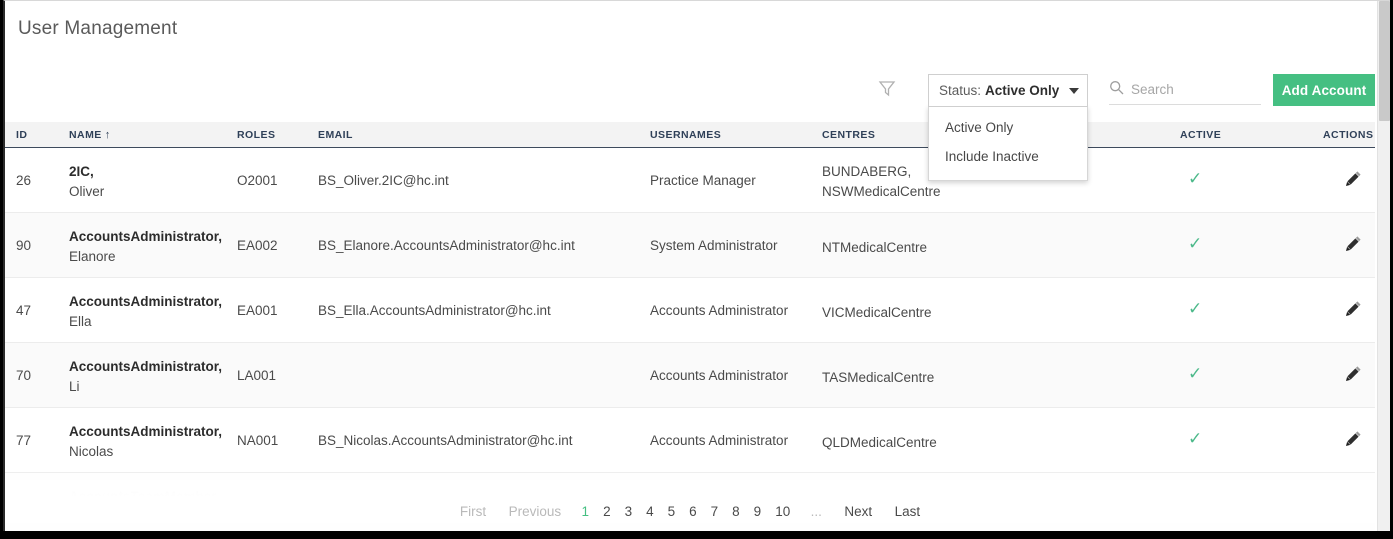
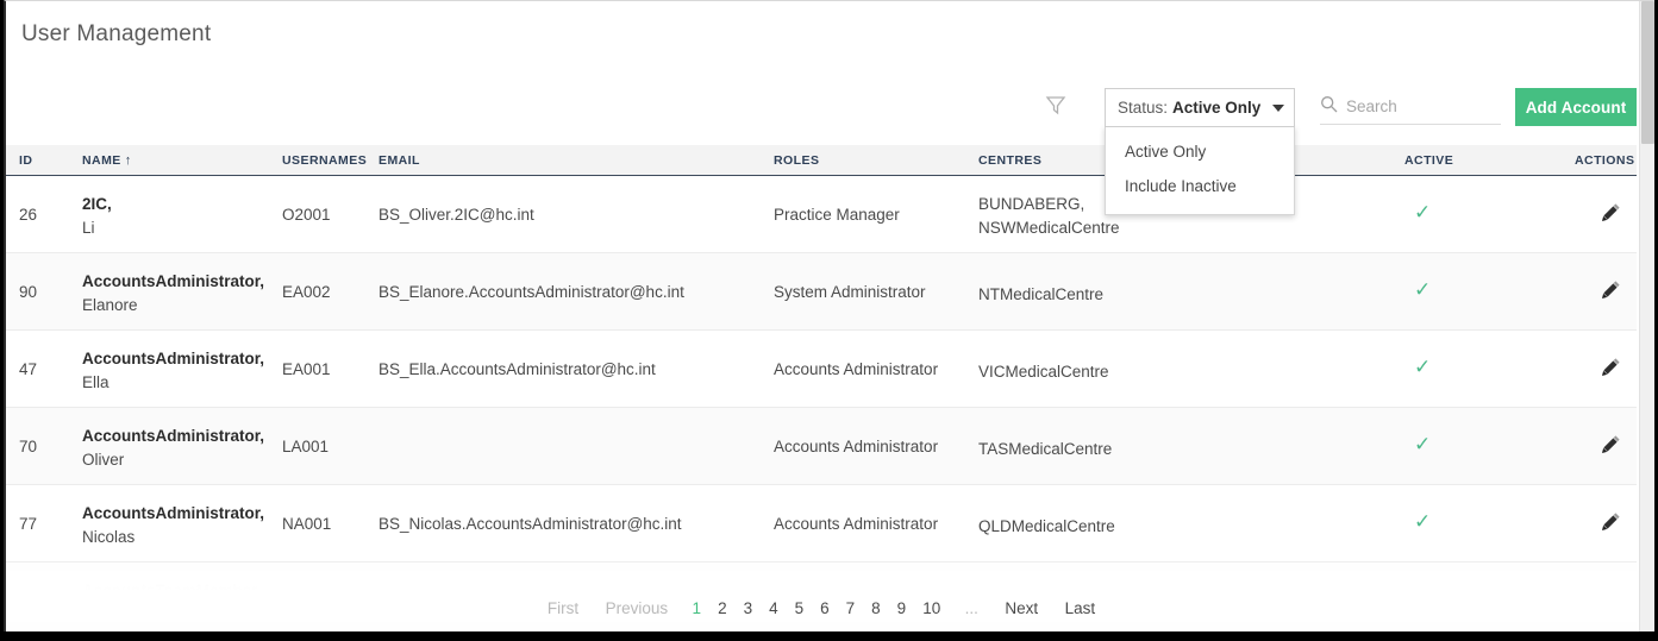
  User Management
  Status:
  Active Only
  Active Only
  Include Inactive
  Search
  Add Account
  ID
  NAME ↑
- ROLES
+ USERNAMES
  EMAIL
- USERNAMES
+ ROLES
  CENTRES
  ACTIVE
  ACTIONS
  26
  2IC,
- Oliver
+ Li
  O2001
  BS_Oliver.2IC@hc.int
  Practice Manager
  BUNDABERG,
  NSWMedicalCentre
  ✓
  90
  AccountsAdministrator,
  Elanore
  EA002
  BS_Elanore.AccountsAdministrator@hc.int
  System Administrator
  NTMedicalCentre
  ✓
  47
  AccountsAdministrator,
  Ella
  EA001
  BS_Ella.AccountsAdministrator@hc.int
  Accounts Administrator
  VICMedicalCentre
  ✓
  70
  AccountsAdministrator,
- Li
+ Oliver
  LA001
  Accounts Administrator
  TASMedicalCentre
  ✓
  77
  AccountsAdministrator,
  Nicolas
  NA001
  BS_Nicolas.AccountsAdministrator@hc.int
  Accounts Administrator
  QLDMedicalCentre
  ✓
  First Previous 1 2 3 4 5 6 7 8 9 10 ... Next Last
